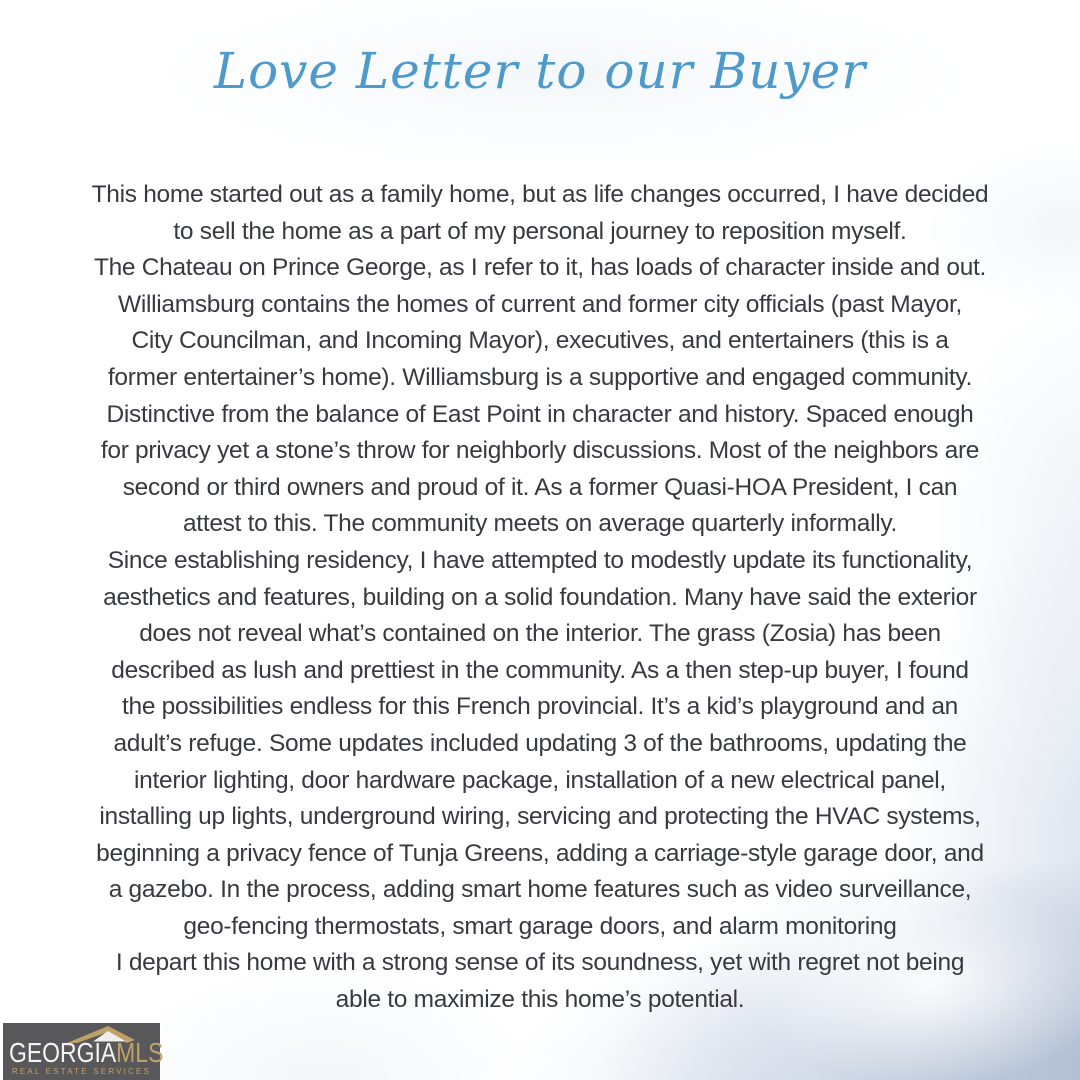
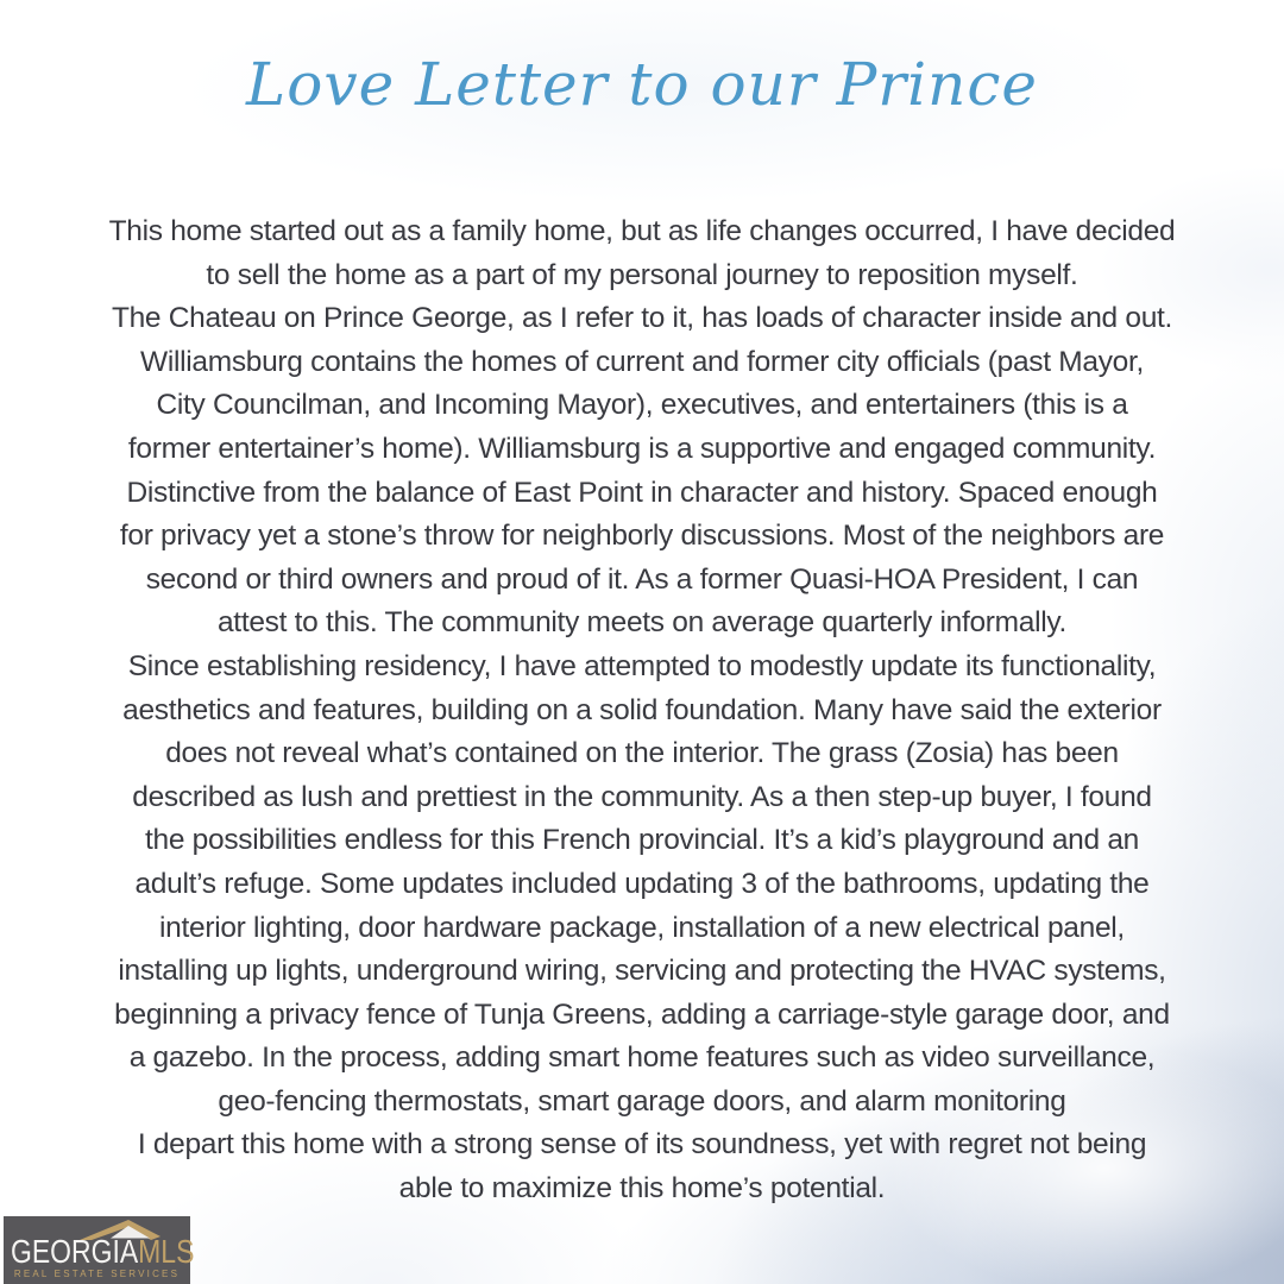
- Love Letter to our Buyer
+ Love Letter to our Prince
  This home started out as a family home, but as life changes occurred, I have decided
  to sell the home as a part of my personal journey to reposition myself.
  The Chateau on Prince George, as I refer to it, has loads of character inside and out.
  Williamsburg contains the homes of current and former city officials (past Mayor,
  City Councilman, and Incoming Mayor), executives, and entertainers (this is a
  former entertainer’s home). Williamsburg is a supportive and engaged community.
  Distinctive from the balance of East Point in character and history. Spaced enough
  for privacy yet a stone’s throw for neighborly discussions. Most of the neighbors are
  second or third owners and proud of it. As a former Quasi-HOA President, I can
  attest to this. The community meets on average quarterly informally.
  Since establishing residency, I have attempted to modestly update its functionality,
  aesthetics and features, building on a solid foundation. Many have said the exterior
  does not reveal what’s contained on the interior. The grass (Zosia) has been
  described as lush and prettiest in the community. As a then step-up buyer, I found
  the possibilities endless for this French provincial. It’s a kid’s playground and an
  adult’s refuge. Some updates included updating 3 of the bathrooms, updating the
  interior lighting, door hardware package, installation of a new electrical panel,
  installing up lights, underground wiring, servicing and protecting the HVAC systems,
  beginning a privacy fence of Tunja Greens, adding a carriage-style garage door, and
  a gazebo. In the process, adding smart home features such as video surveillance,
  geo-fencing thermostats, smart garage doors, and alarm monitoring
  I depart this home with a strong sense of its soundness, yet with regret not being
  able to maximize this home’s potential.
  GEORGIAMLS
  REAL ESTATE SERVICES
